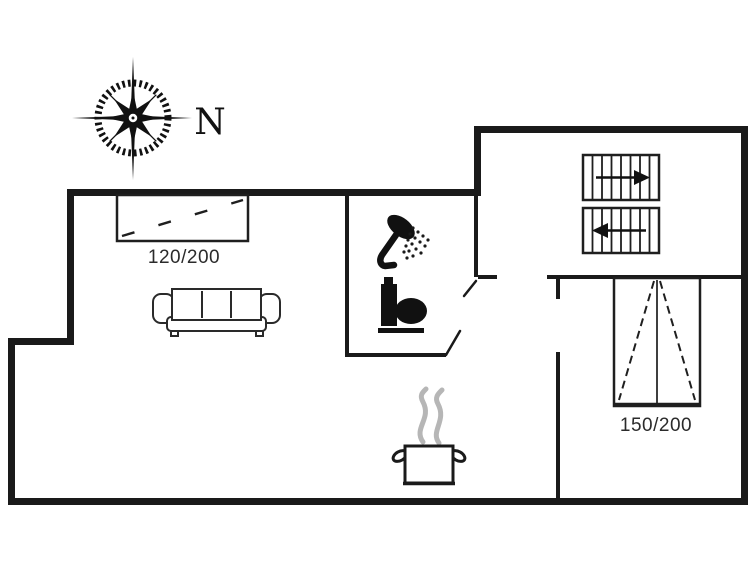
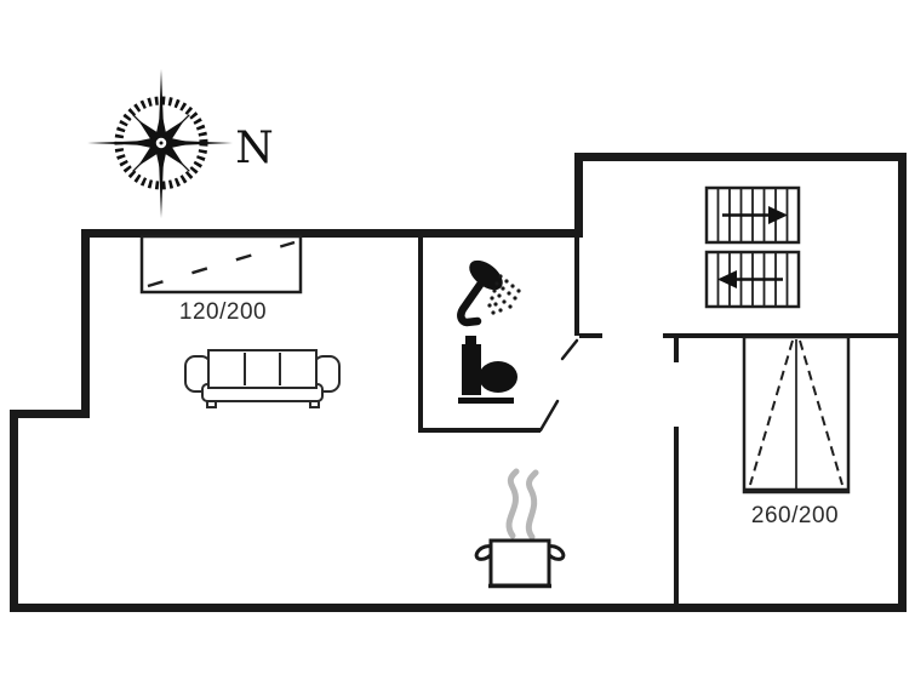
  N
  120/200
- 150/200
+ 260/200
